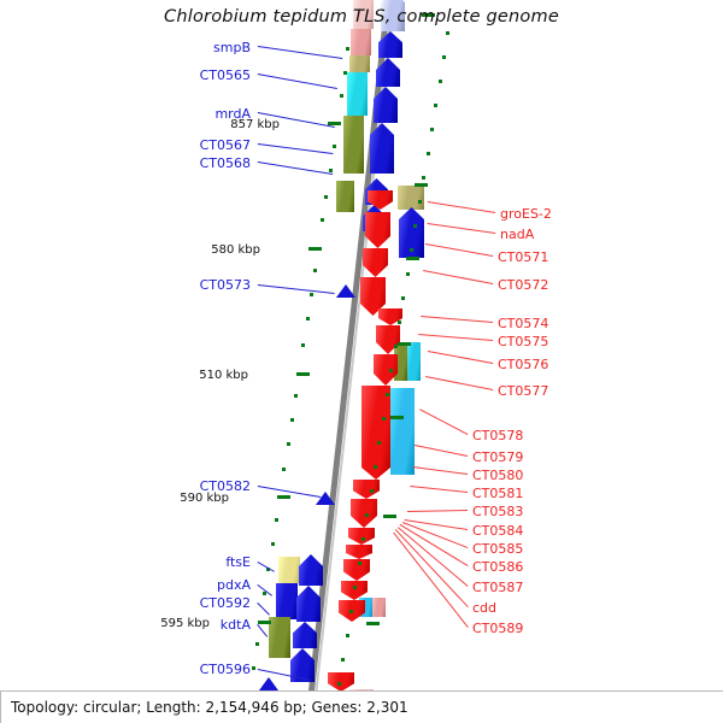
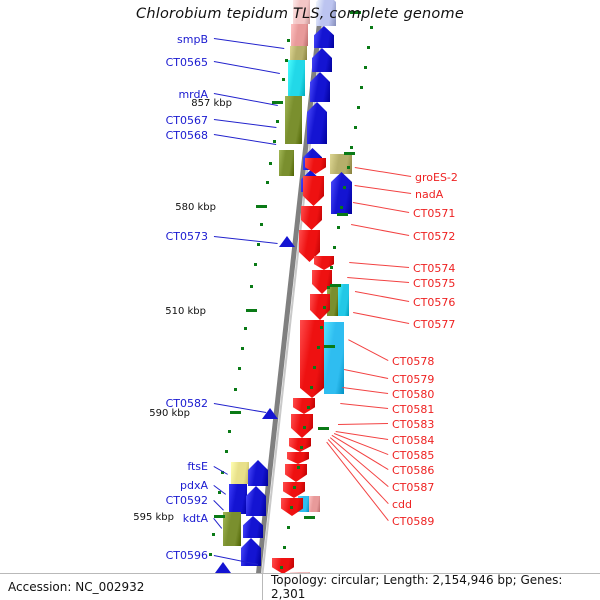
  857 kbp
  580 kbp
  510 kbp
  590 kbp
  595 kbp
  smpB
  CT0565
  mrdA
  CT0567
  CT0568
  CT0573
  CT0582
  ftsE
  pdxA
  CT0592
  kdtA
  CT0596
  groES-2
  nadA
  CT0571
  CT0572
  CT0574
  CT0575
  CT0576
  CT0577
  CT0578
  CT0579
  CT0580
  CT0581
  CT0583
  CT0584
  CT0585
  CT0586
  CT0587
  cdd
  CT0589
  Chlorobium tepidum TLS, complete genome
+ Accession: NC_002932
  Topology: circular; Length: 2,154,946 bp; Genes: 2,301
